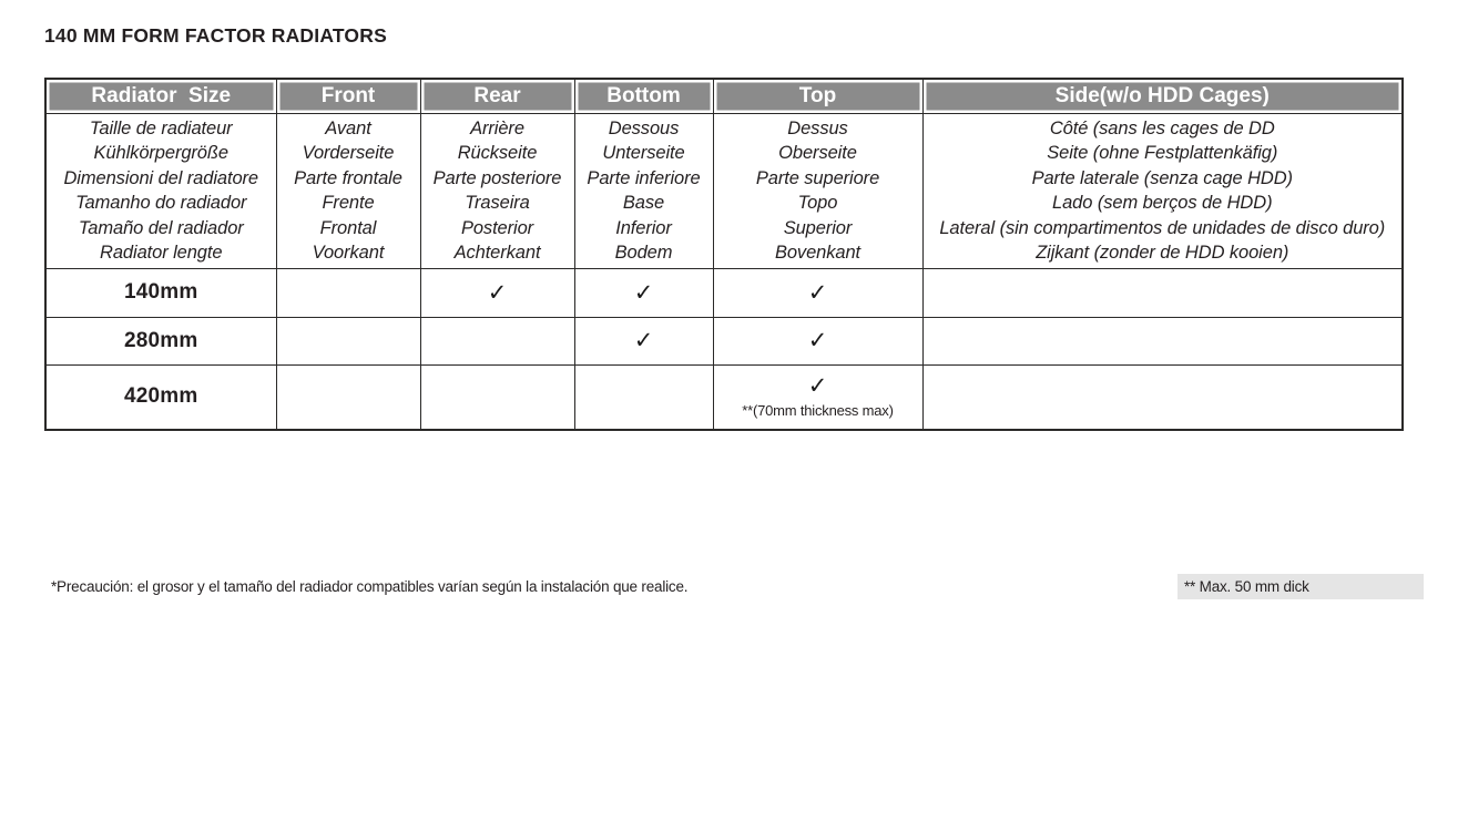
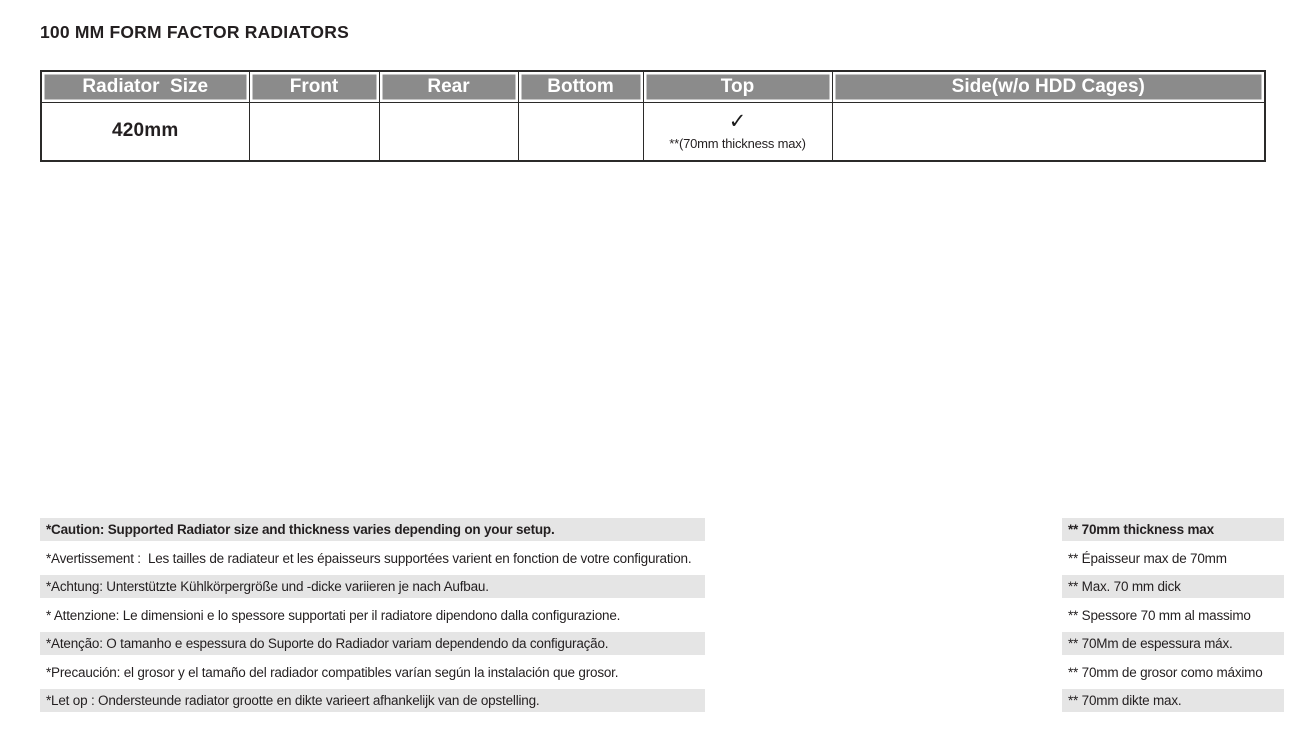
- 140 MM FORM FACTOR RADIATORS
+ 100 MM FORM FACTOR RADIATORS
  Radiator Size	Front	Rear	Bottom	Top	Side(w/o HDD Cages)
- Taille de radiateurKühlkörpergrößeDimensioni del radiatoreTamanho do radiadorTamaño del radiadorRadiator lengte	AvantVorderseiteParte frontaleFrenteFrontalVoorkant	ArrièreRückseiteParte posterioreTraseiraPosteriorAchterkant	DessousUnterseiteParte inferioreBaseInferiorBodem	DessusOberseiteParte superioreTopoSuperiorBovenkant	Côté (sans les cages de DDSeite (ohne Festplattenkäfig)Parte laterale (senza cage HDD)Lado (sem berços de HDD)Lateral (sin compartimentos de unidades de disco duro)Zijkant (zonder de HDD kooien)
- 140mm		✓	✓	✓
- 280mm			✓	✓
  420mm				✓**(70mm thickness max)
+ *Caution: Supported Radiator size and thickness varies depending on your setup.
+ *Avertissement : Les tailles de radiateur et les épaisseurs supportées varient en fonction de votre configuration.
+ *Achtung: Unterstützte Kühlkörpergröße und -dicke variieren je nach Aufbau.
+ * Attenzione: Le dimensioni e lo spessore supportati per il radiatore dipendono dalla configurazione.
+ *Atenção: O tamanho e espessura do Suporte do Radiador variam dependendo da configuração.
- *Precaución: el grosor y el tamaño del radiador compatibles varían según la instalación que realice.
+ *Precaución: el grosor y el tamaño del radiador compatibles varían según la instalación que grosor.
+ *Let op : Ondersteunde radiator grootte en dikte varieert afhankelijk van de opstelling.
+ ** 70mm thickness max
+ ** Épaisseur max de 70mm
- ** Max. 50 mm dick
+ ** Max. 70 mm dick
+ ** Spessore 70 mm al massimo
+ ** 70Mm de espessura máx.
+ ** 70mm de grosor como máximo
+ ** 70mm dikte max.
